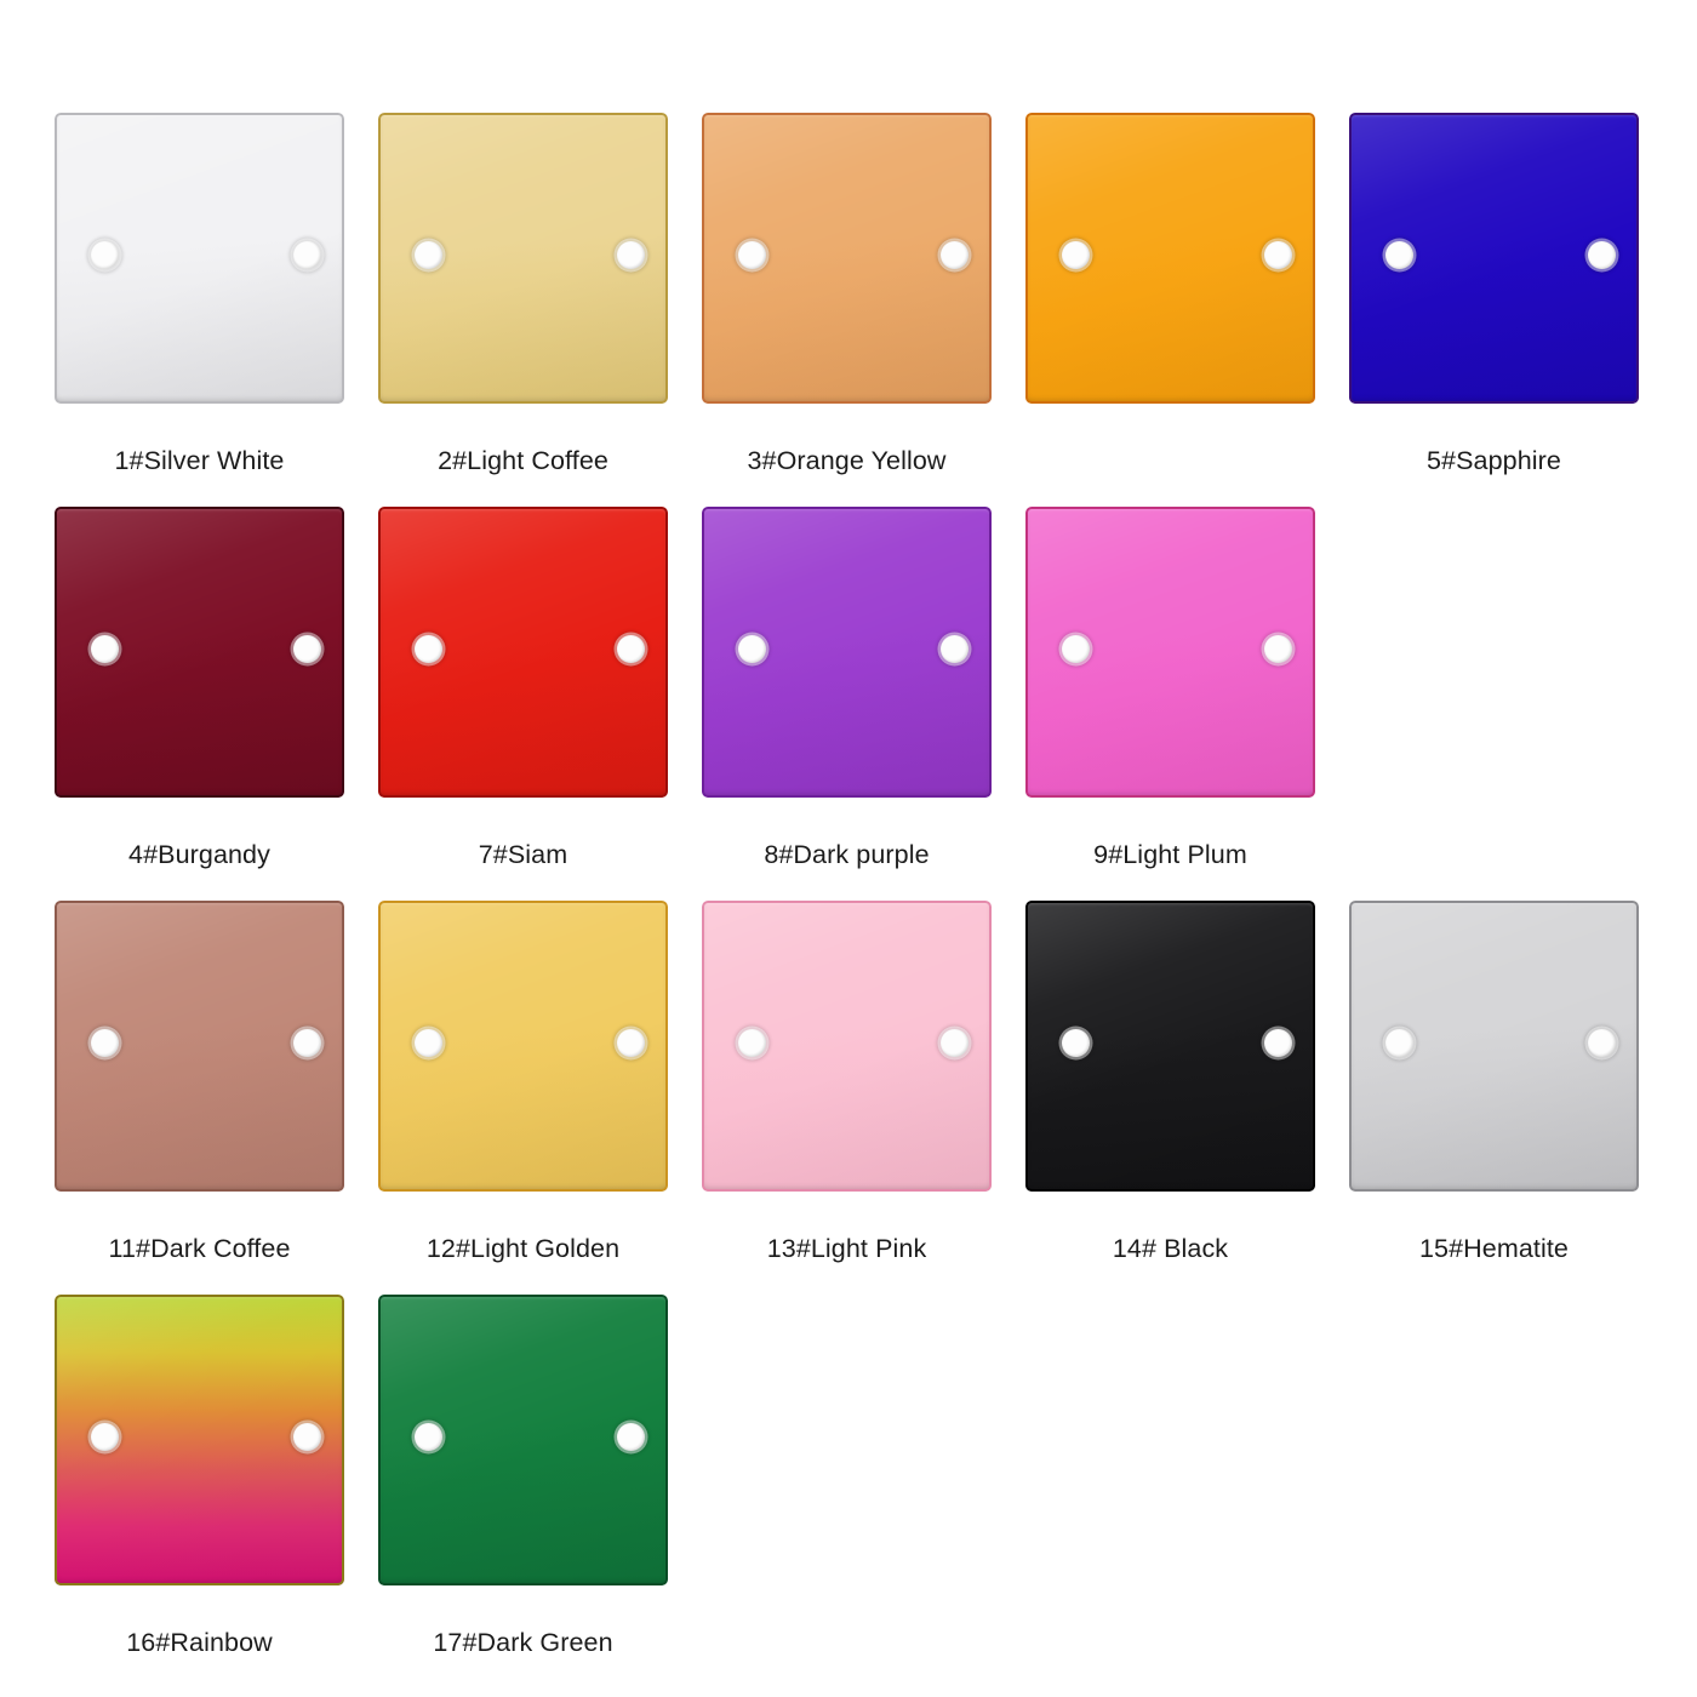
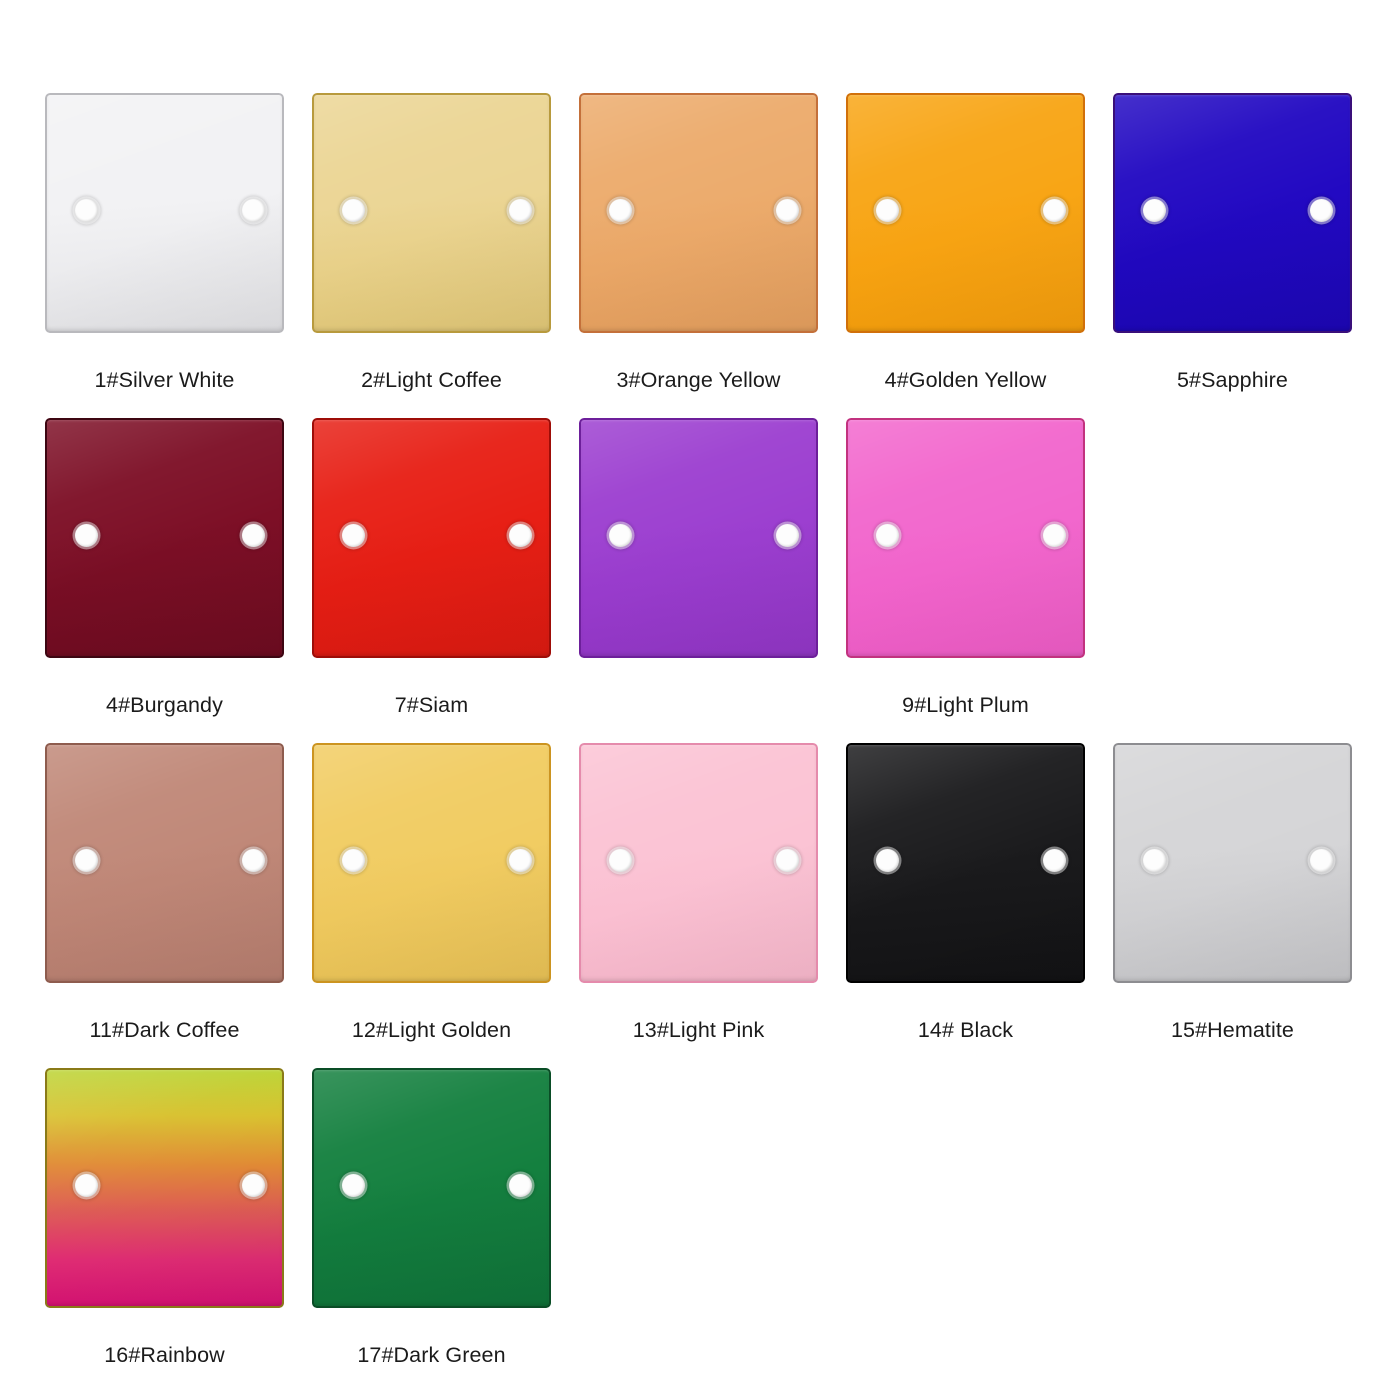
  1#Silver White
  2#Light Coffee
  3#Orange Yellow
+ 4#Golden Yellow
  5#Sapphire
  4#Burgandy
  7#Siam
- 8#Dark purple
  9#Light Plum
  11#Dark Coffee
  12#Light Golden
  13#Light Pink
  14# Black
  15#Hematite
  16#Rainbow
  17#Dark Green
